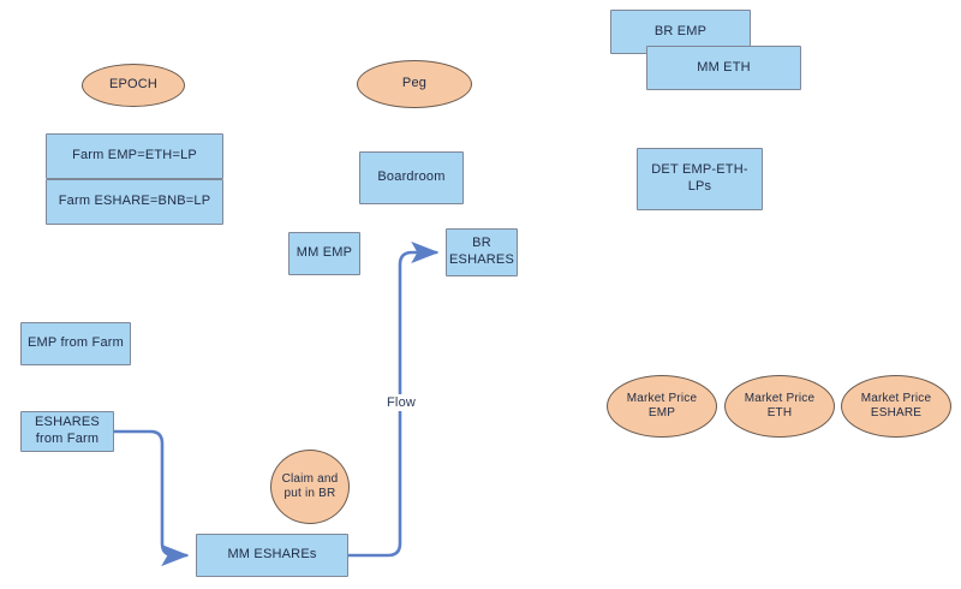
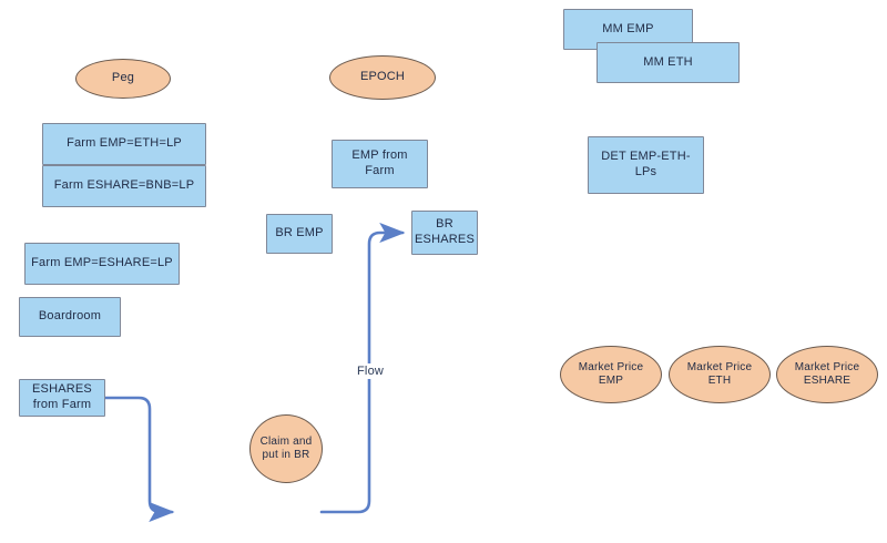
- EPOCH
+ Peg
  Farm EMP=ETH=LP
  Farm ESHARE=BNB=LP
+ Farm EMP=ESHARE=LP
- EMP from Farm
+ Boardroom
  ESHARES
  from Farm
- MM ESHAREs
  Claim and
  put in BR
- Peg
+ EPOCH
- Boardroom
+ EMP from Farm
- MM EMP
+ BR EMP
  BR
  ESHARES
- BR EMP
+ MM EMP
  MM ETH
  DET EMP-ETH-
  LPs
  Market Price
  EMP
  Market Price
  ETH
  Market Price
  ESHARE
  Flow
